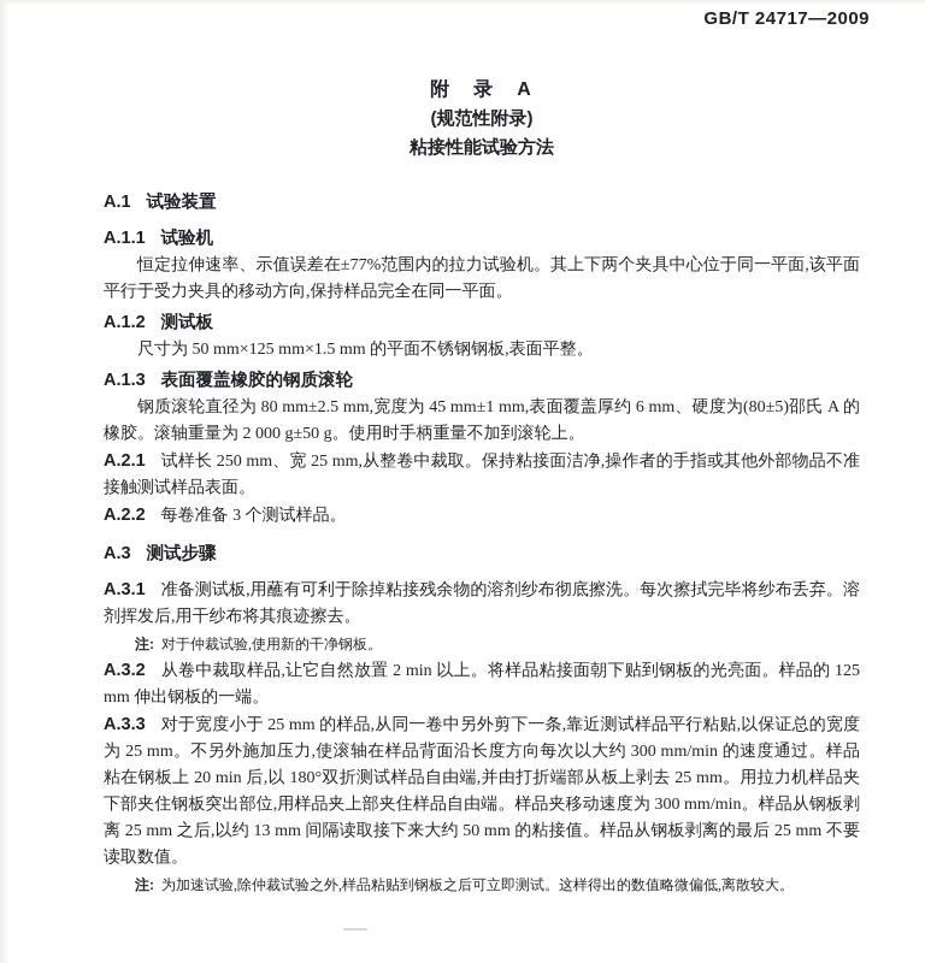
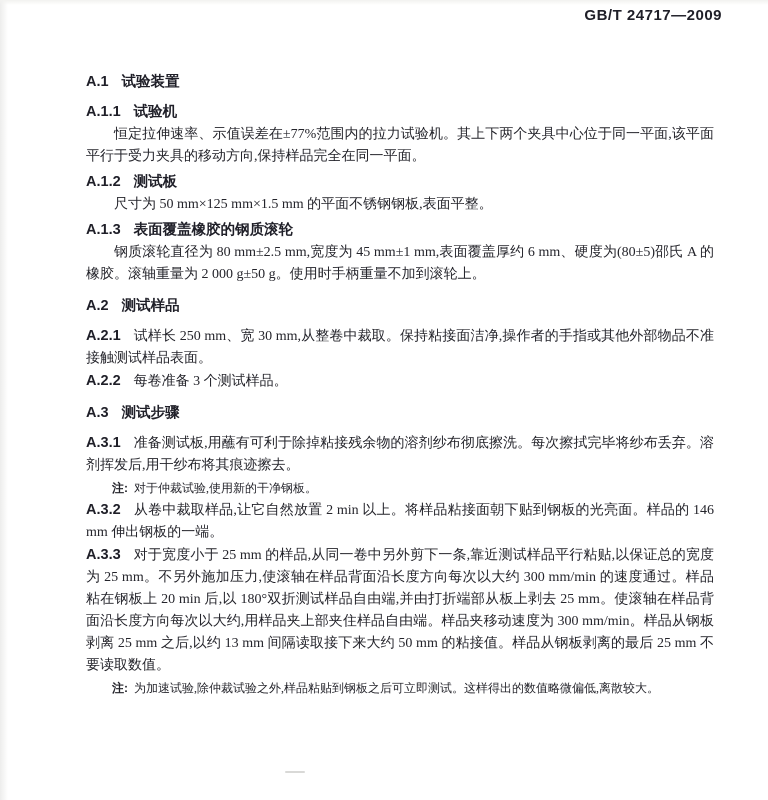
  GB/T 24717—2009
- 附 录 A
- (规范性附录)
- 粘接性能试验方法
  A.1 试验装置
  A.1.1 试验机
  恒定拉伸速率、示值误差在±77%范围内的拉力试验机。其上下两个夹具中心位于同一平面,该平面平行于受力夹具的移动方向,保持样品完全在同一平面。
  A.1.2 测试板
  尺寸为 50 mm×125 mm×1.5 mm 的平面不锈钢钢板,表面平整。
  A.1.3 表面覆盖橡胶的钢质滚轮
  钢质滚轮直径为 80 mm±2.5 mm,宽度为 45 mm±1 mm,表面覆盖厚约 6 mm、硬度为(80±5)邵氏 A 的橡胶。滚轴重量为 2 000 g±50 g。使用时手柄重量不加到滚轮上。
+ A.2 测试样品
- A.2.1 试样长 250 mm、宽 25 mm,从整卷中裁取。保持粘接面洁净,操作者的手指或其他外部物品不准接触测试样品表面。
+ A.2.1 试样长 250 mm、宽 30 mm,从整卷中裁取。保持粘接面洁净,操作者的手指或其他外部物品不准接触测试样品表面。
  A.2.2 每卷准备 3 个测试样品。
  A.3 测试步骤
  A.3.1 准备测试板,用蘸有可利于除掉粘接残余物的溶剂纱布彻底擦洗。每次擦拭完毕将纱布丢弃。溶剂挥发后,用干纱布将其痕迹擦去。
  注: 对于仲裁试验,使用新的干净钢板。
- A.3.2 从卷中裁取样品,让它自然放置 2 min 以上。将样品粘接面朝下贴到钢板的光亮面。样品的 125 mm 伸出钢板的一端。
+ A.3.2 从卷中裁取样品,让它自然放置 2 min 以上。将样品粘接面朝下贴到钢板的光亮面。样品的 146 mm 伸出钢板的一端。
- A.3.3 对于宽度小于 25 mm 的样品,从同一卷中另外剪下一条,靠近测试样品平行粘贴,以保证总的宽度为 25 mm。不另外施加压力,使滚轴在样品背面沿长度方向每次以大约 300 mm/min 的速度通过。样品粘在钢板上 20 min 后,以 180°双折测试样品自由端,并由打折端部从板上剥去 25 mm。用拉力机样品夹下部夹住钢板突出部位,用样品夹上部夹住样品自由端。样品夹移动速度为 300 mm/min。样品从钢板剥离 25 mm 之后,以约 13 mm 间隔读取接下来大约 50 mm 的粘接值。样品从钢板剥离的最后 25 mm 不要读取数值。
+ A.3.3 对于宽度小于 25 mm 的样品,从同一卷中另外剪下一条,靠近测试样品平行粘贴,以保证总的宽度为 25 mm。不另外施加压力,使滚轴在样品背面沿长度方向每次以大约 300 mm/min 的速度通过。样品粘在钢板上 20 min 后,以 180°双折测试样品自由端,并由打折端部从板上剥去 25 mm。使滚轴在样品背面沿长度方向每次以大约,用样品夹上部夹住样品自由端。样品夹移动速度为 300 mm/min。样品从钢板剥离 25 mm 之后,以约 13 mm 间隔读取接下来大约 50 mm 的粘接值。样品从钢板剥离的最后 25 mm 不要读取数值。
  注: 为加速试验,除仲裁试验之外,样品粘贴到钢板之后可立即测试。这样得出的数值略微偏低,离散较大。
